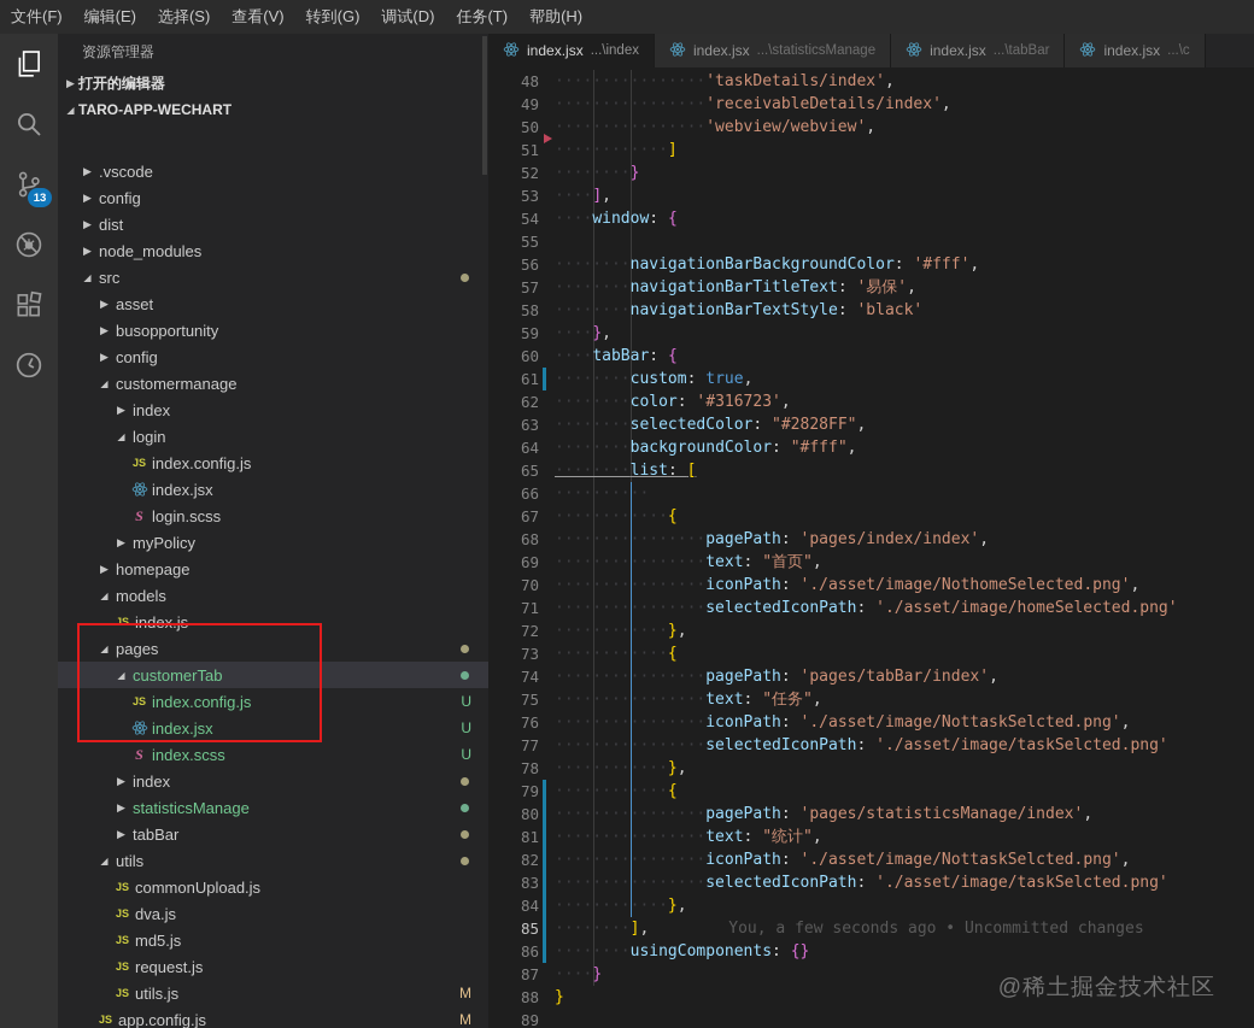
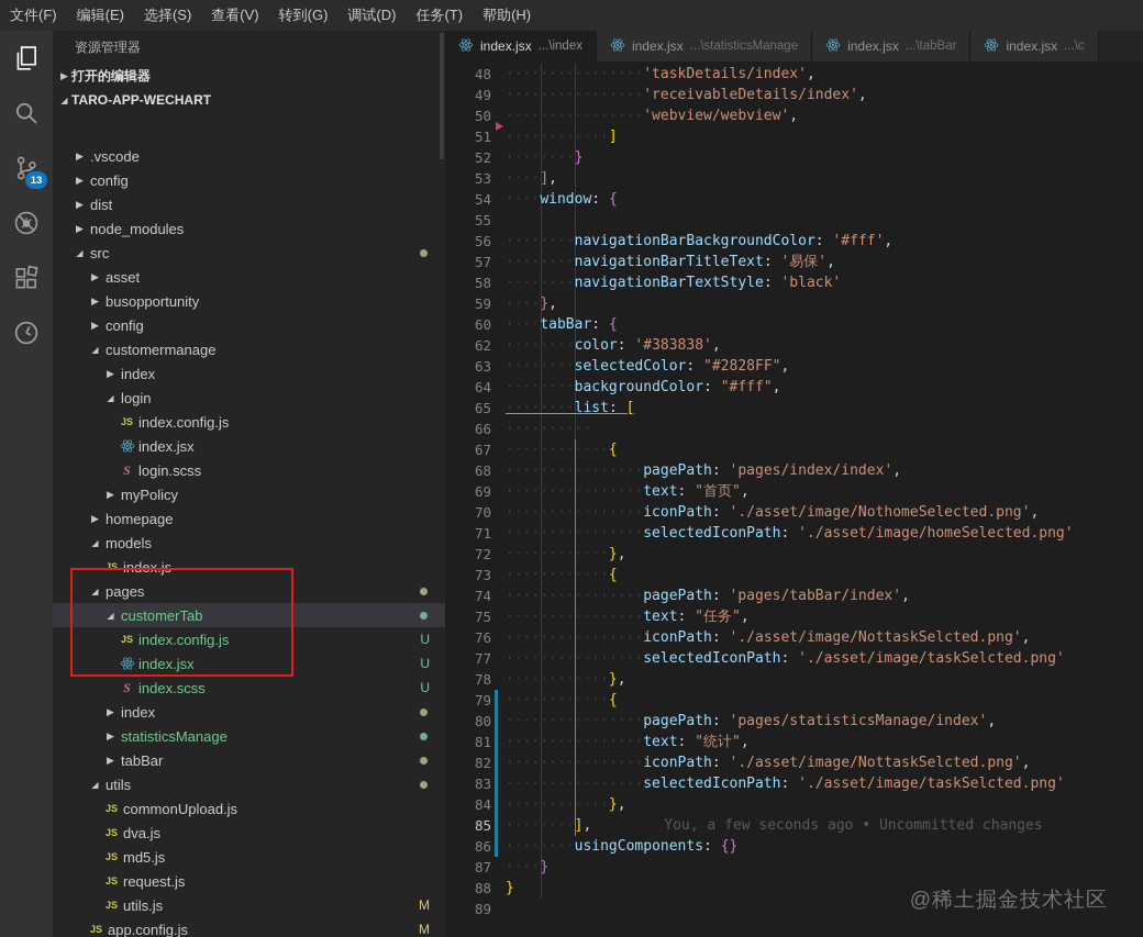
  文件(F)
  编辑(E)
  选择(S)
  查看(V)
  转到(G)
  调试(D)
  任务(T)
  帮助(H)
  13
  资源管理器
  ▶
  打开的编辑器
  ◢
  TARO-APP-WECHART
  ▶
  .vscode
  ▶
  config
  ▶
  dist
  ▶
  node_modules
  ◢
  src
  ▶
  asset
  ▶
  busopportunity
  ▶
  config
  ◢
  customermanage
  ▶
  index
  ◢
  login
  JS
  index.config.js
  index.jsx
  S
  login.scss
  ▶
  myPolicy
  ▶
  homepage
  ◢
  models
  JS
  index.js
  ◢
  pages
  ◢
  customerTab
  JS
  index.config.js
  U
  index.jsx
  U
  S
  index.scss
  U
  ▶
  index
  ▶
  statisticsManage
  ▶
  tabBar
  ◢
  utils
  JS
  commonUpload.js
  JS
  dva.js
  JS
  md5.js
  JS
  request.js
  JS
  utils.js
  M
  JS
  app.config.js
  M
  index.jsx
  ...\index
  index.jsx
  ...\statisticsManage
  index.jsx
  ...\tabBar
  index.jsx
  ...\c
  48
  ················'taskDetails/index',
  49
  ················'receivableDetails/index',
  50
  ················'webview/webview',
  51
  ············]
  52
  ········}
  53
  ····],
  54
  ····window: {
  55
  56
  ········navigationBarBackgroundColor: '#fff',
  57
  ········navigationBarTitleText: '易保',
  58
  ········navigationBarTextStyle: 'black'
  59
  ····},
  60
  ····tabBar: {
- 61
- ········custom: true,
  62
- ········color: '#316723',
+ ········color: '#383838',
  63
  ········selectedColor: "#2828FF",
  64
  ········backgroundColor: "#fff",
  65
  ········list: [
  66
  ··········
  67
  ············{
  68
  ················pagePath: 'pages/index/index',
  69
  ················text: "首页",
  70
  ················iconPath: './asset/image/NothomeSelected.png',
  71
  ················selectedIconPath: './asset/image/homeSelected.png'
  72
  ············},
  73
  ············{
  74
  ················pagePath: 'pages/tabBar/index',
  75
  ················text: "任务",
  76
  ················iconPath: './asset/image/NottaskSelcted.png',
  77
  ················selectedIconPath: './asset/image/taskSelcted.png'
  78
  ············},
  79
  ············{
  80
  ················pagePath: 'pages/statisticsManage/index',
  81
  ················text: "统计",
  82
  ················iconPath: './asset/image/NottaskSelcted.png',
  83
  ················selectedIconPath: './asset/image/taskSelcted.png'
  84
  ············},
  85
  ········], You, a few seconds ago • Uncommitted changes
  86
  ········usingComponents: {}
  87
  ····}
  88
  }
  89
  @稀土掘金技术社区
